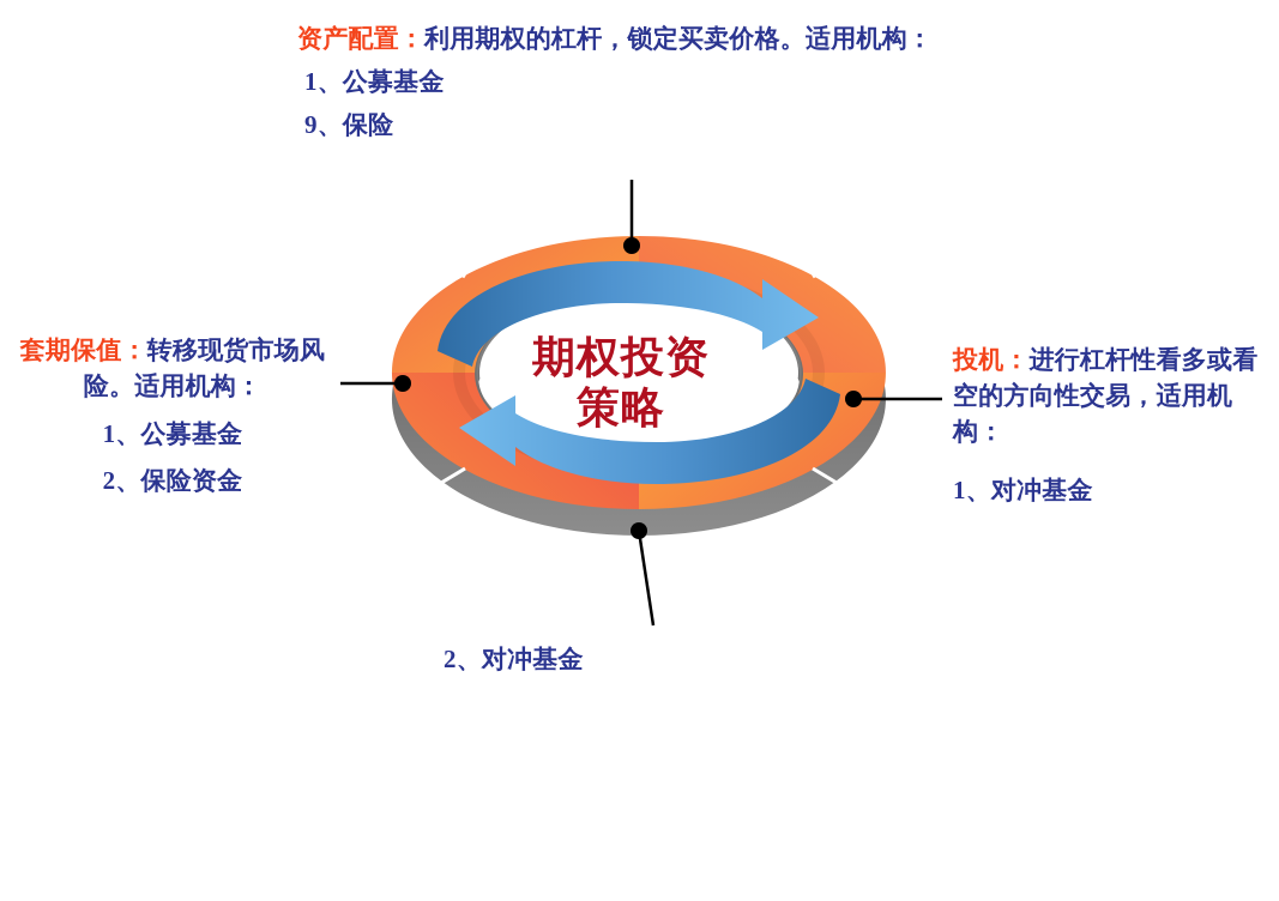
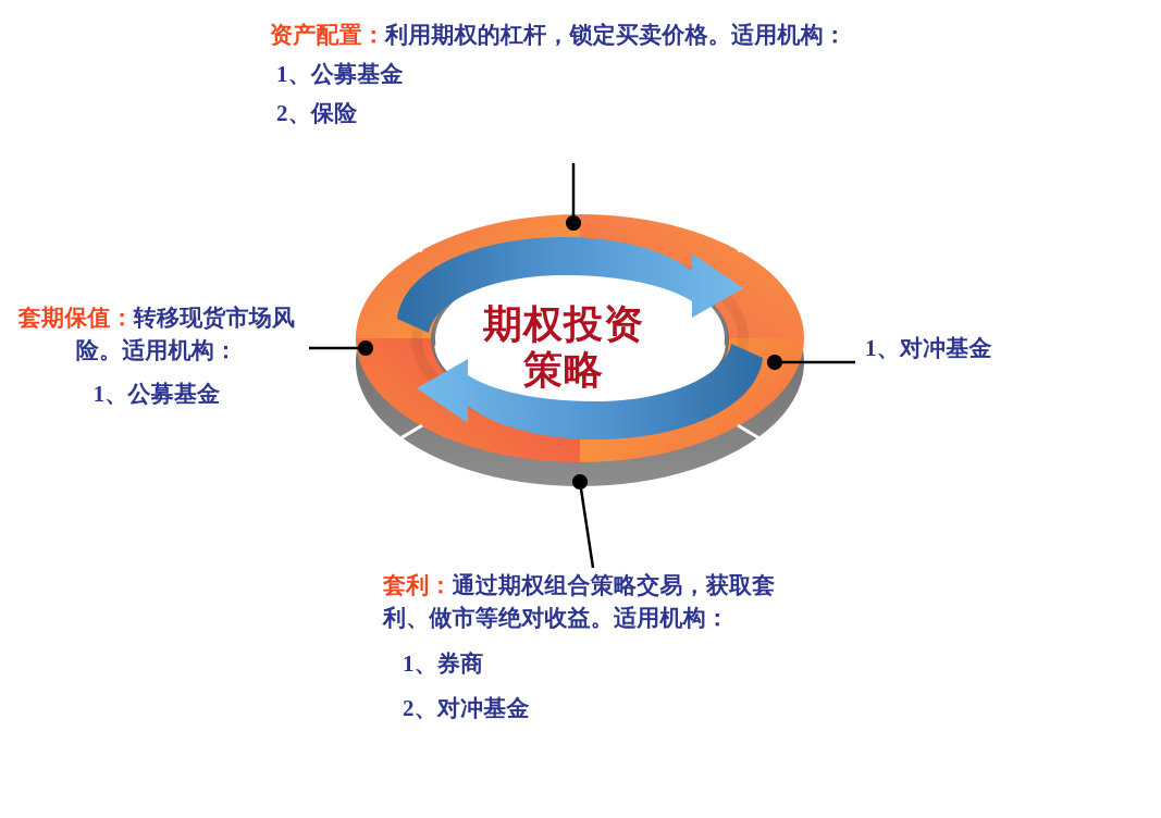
  资产配置：利用期权的杠杆，锁定买卖价格。适用机构：
  1、公募基金
- 9、保险
+ 2、保险
  套期保值：转移现货市场风险。适用机构：
  1、公募基金
- 2、保险资金
- 投机：进行杠杆性看多或看空的方向性交易，适用机构：
  1、对冲基金
+ 套利：通过期权组合策略交易，获取套利、做市等绝对收益。适用机构：
+ 1、券商
  2、对冲基金
  期权投资
  策略
